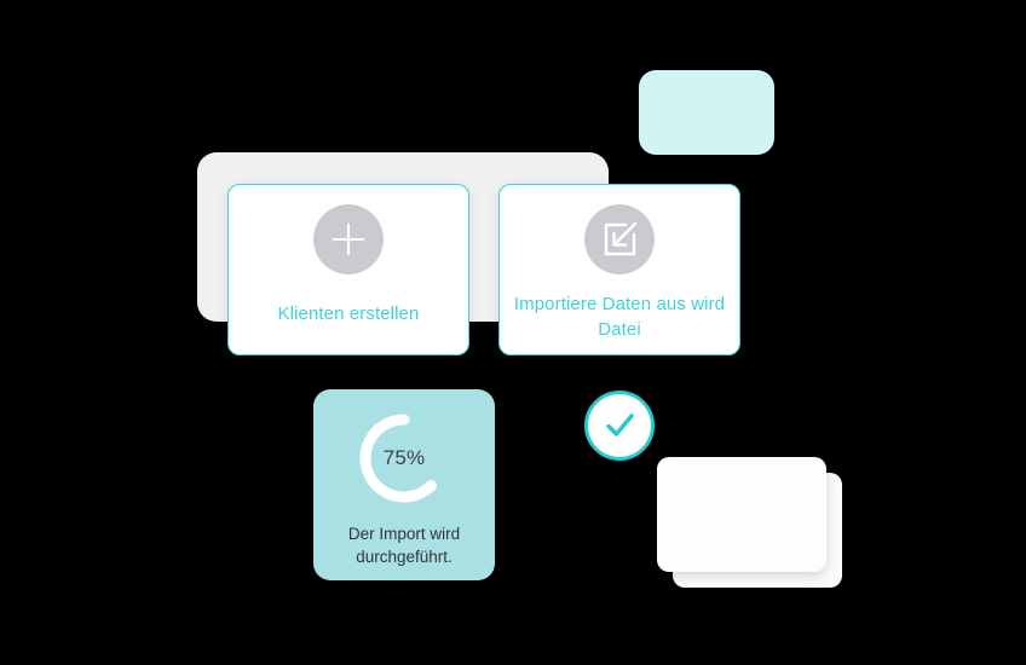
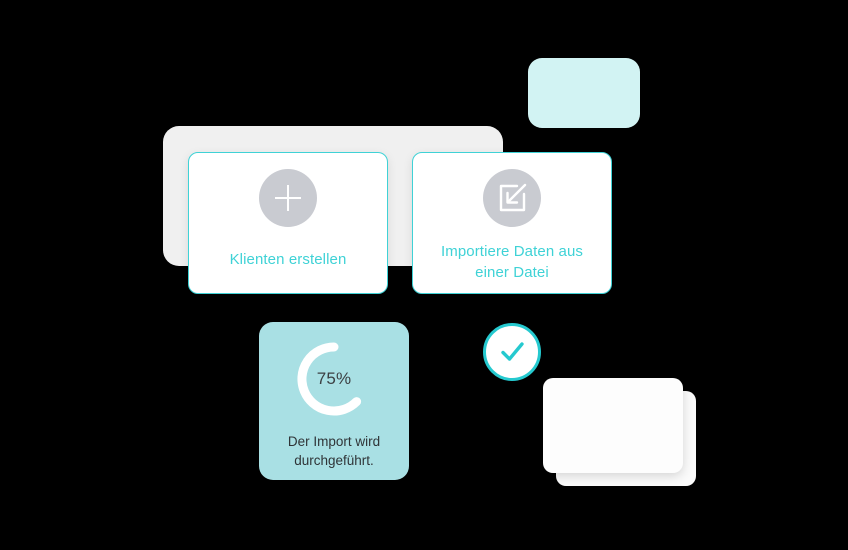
  Klienten erstellen
- Importiere Daten aus wird Datei
+ Importiere Daten aus einer Datei
  75%
  Der Import wird durchgeführt.
